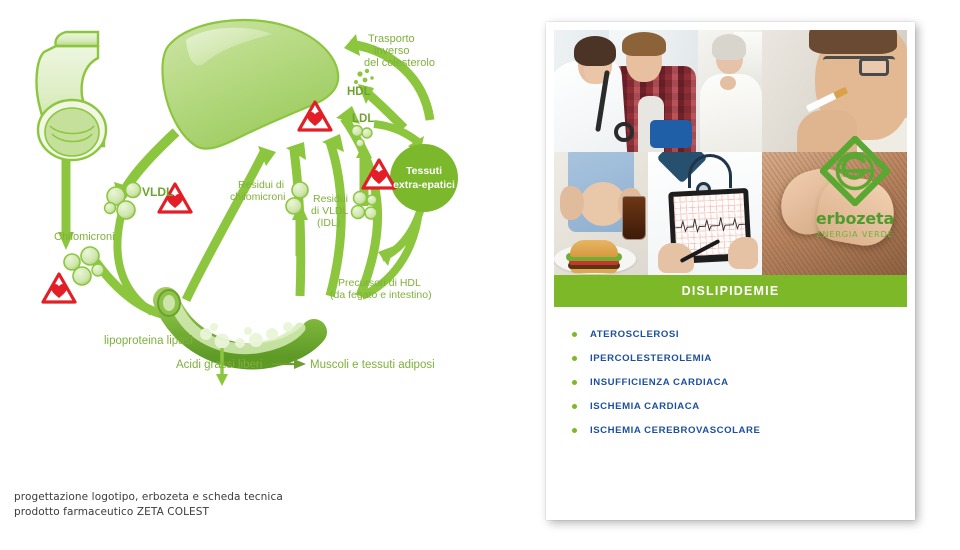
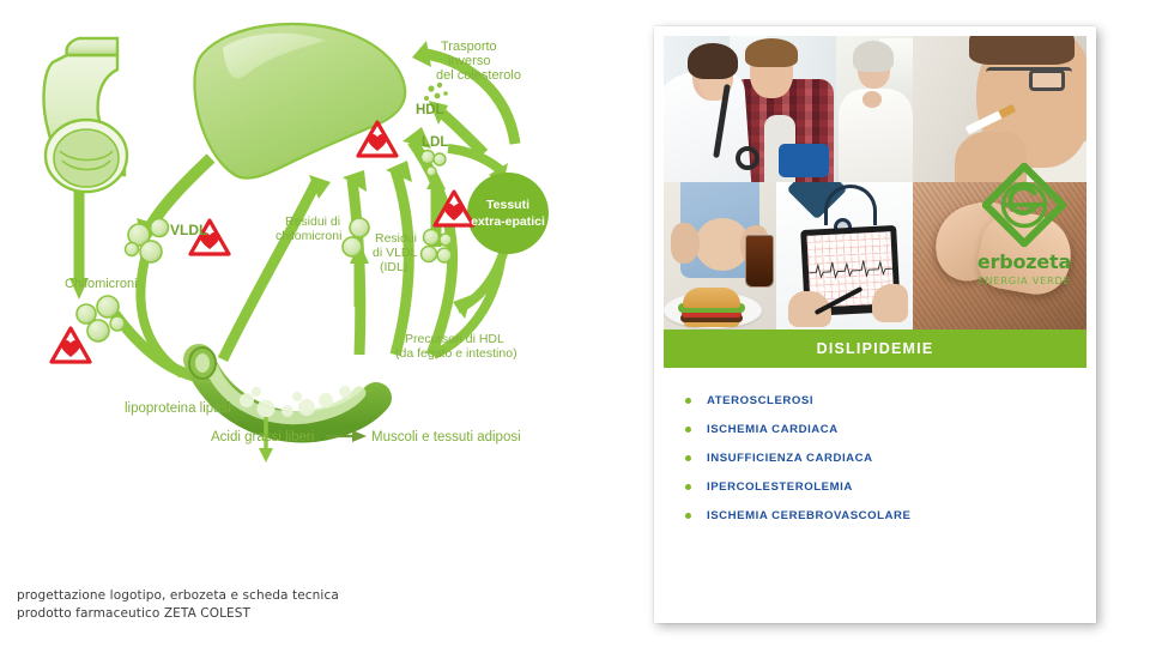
  Trasporto
  inverso
  del colesterolo
  HDL
  LDL
  Tessuti
  extra-epatici
  VLDL
  Chilomicroni
  Residui di
  chilomicroni
  Residui
  di VLDL
  (IDL)
  Precursori di HDL
  (da fegato e intestino)
  lipoproteina lipasi
  Acidi grassi liberi
  Muscoli e tessuti adiposi
  progettazione logotipo, erbozeta e scheda tecnica
  prodotto farmaceutico ZETA COLEST
  DISLIPIDEMIE
  ATEROSCLEROSI
- IPERCOLESTEROLEMIA
+ ISCHEMIA CARDIACA
  INSUFFICIENZA CARDIACA
- ISCHEMIA CARDIACA
+ IPERCOLESTEROLEMIA
  ISCHEMIA CEREBROVASCOLARE
  erbozeta
  ENERGIA VERDE
